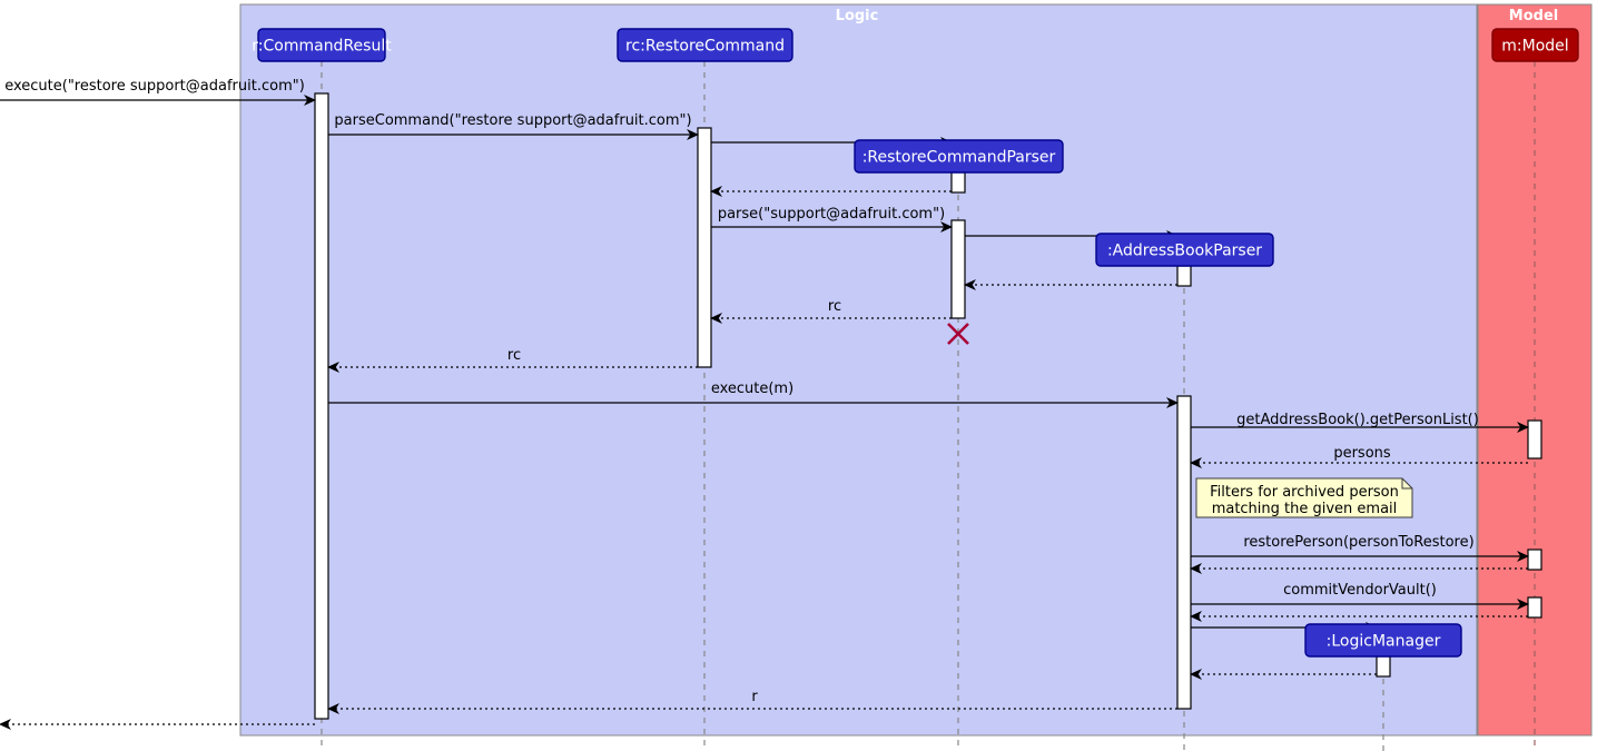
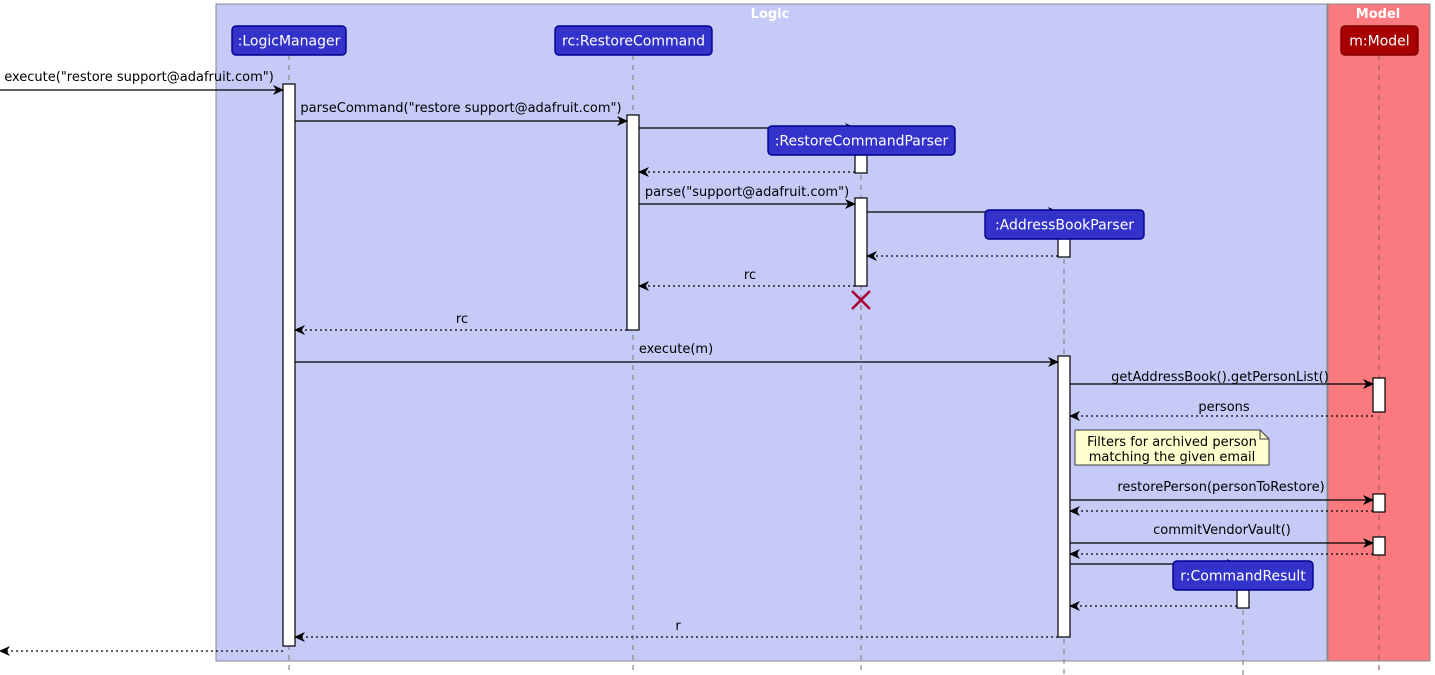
  Logic
  Model
  execute("restore support@adafruit.com")
  parseCommand("restore support@adafruit.com")
  parse("support@adafruit.com")
  rc
  rc
  execute(m)
  getAddressBook().getPersonList()
  persons
  restorePerson(personToRestore)
  commitVendorVault()
  r
- r:CommandResult
+ :LogicManager
  rc:RestoreCommand
  :RestoreCommandParser
  :AddressBookParser
- :LogicManager
+ r:CommandResult
  m:Model
  Filters for archived person
  matching the given email
